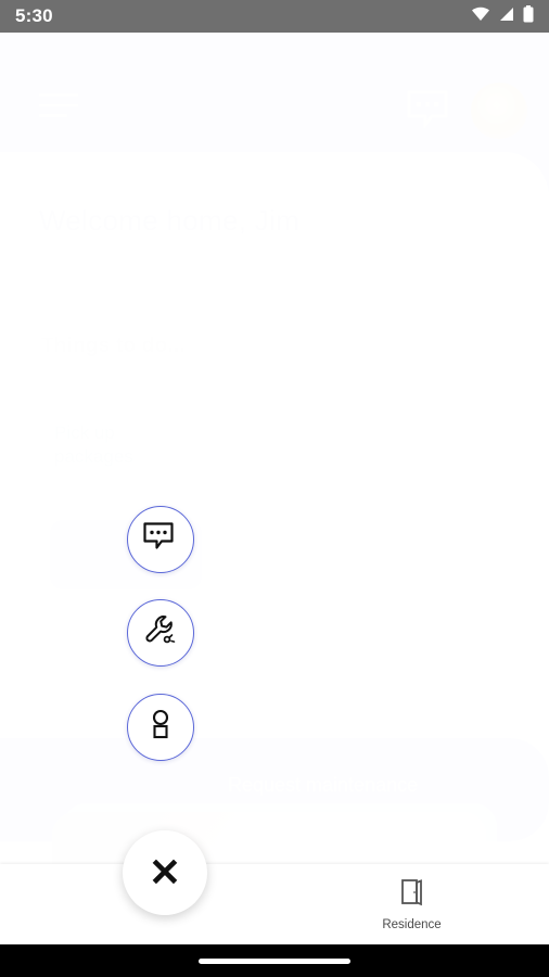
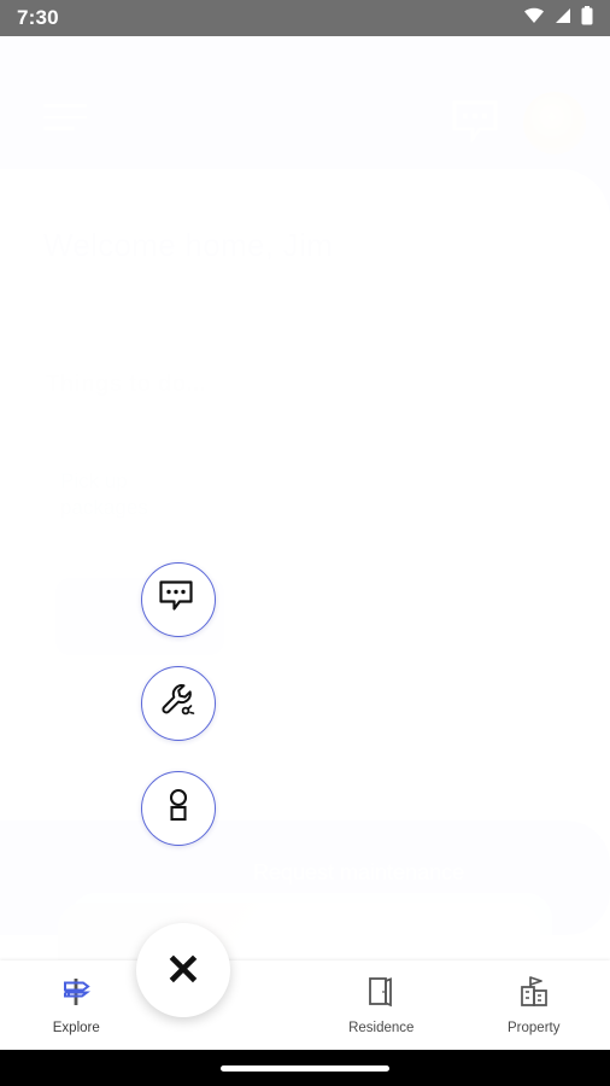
- 5:30
+ 7:30
  ✕
+ Explore
  Residence
+ Property
